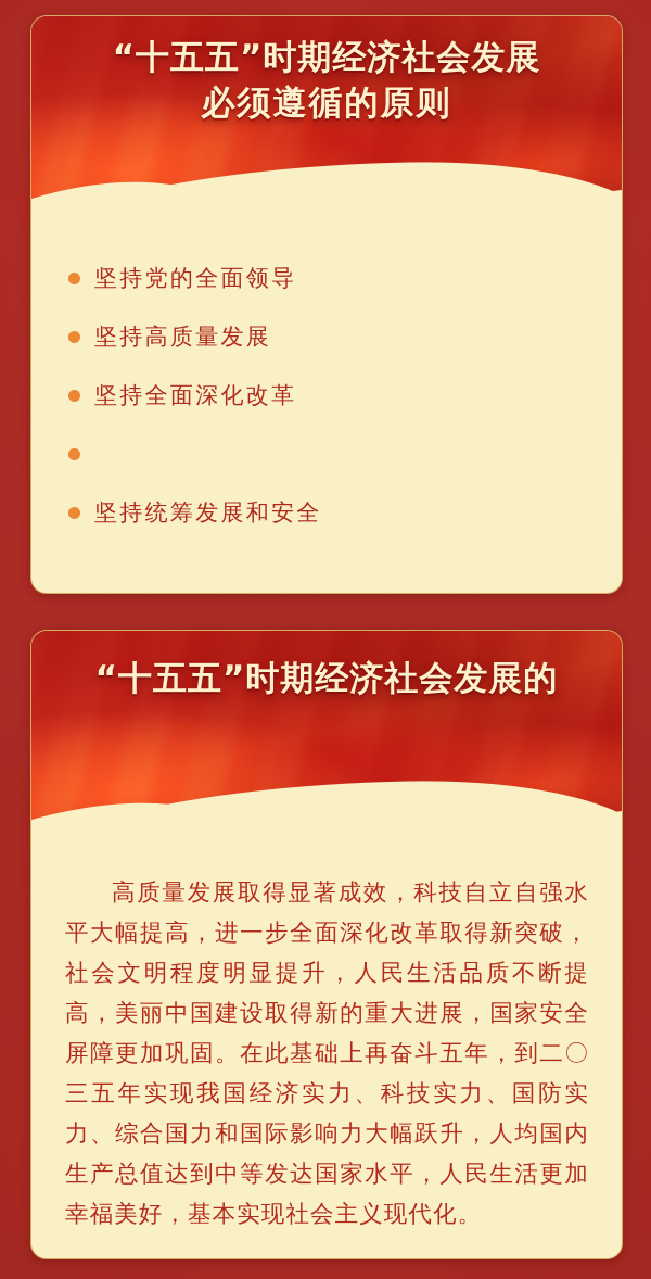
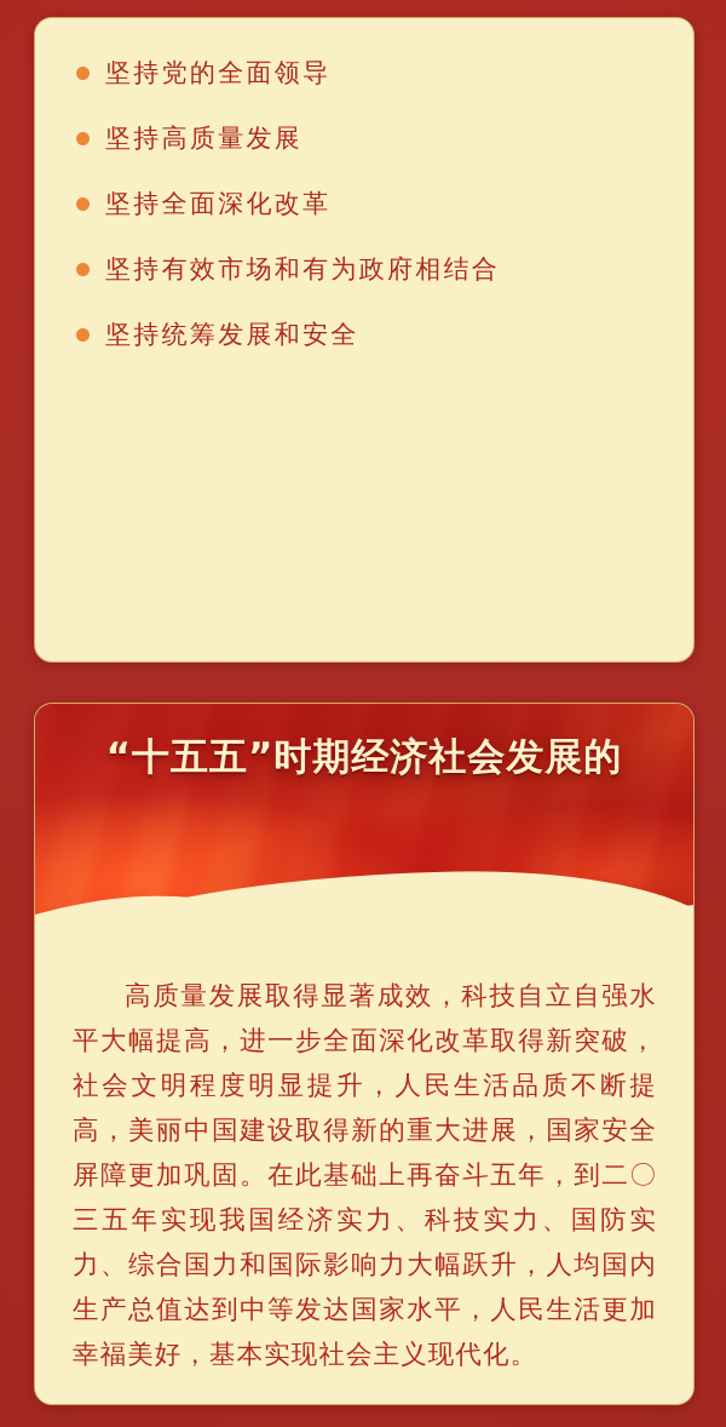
- “十五五”时期经济社会发展
- 必须遵循的原则
  坚持党的全面领导
  坚持高质量发展
  坚持全面深化改革
+ 坚持有效市场和有为政府相结合
  坚持统筹发展和安全
  “十五五”时期经济社会发展的
  高质量发展取得显著成效，科技自立自强水平大幅提高，进一步全面深化改革取得新突破，社会文明程度明显提升，人民生活品质不断提高，美丽中国建设取得新的重大进展，国家安全屏障更加巩固。在此基础上再奋斗五年，到二〇三五年实现我国经济实力、科技实力、国防实力、综合国力和国际影响力大幅跃升，人均国内生产总值达到中等发达国家水平，人民生活更加幸福美好，基本实现社会主义现代化。
